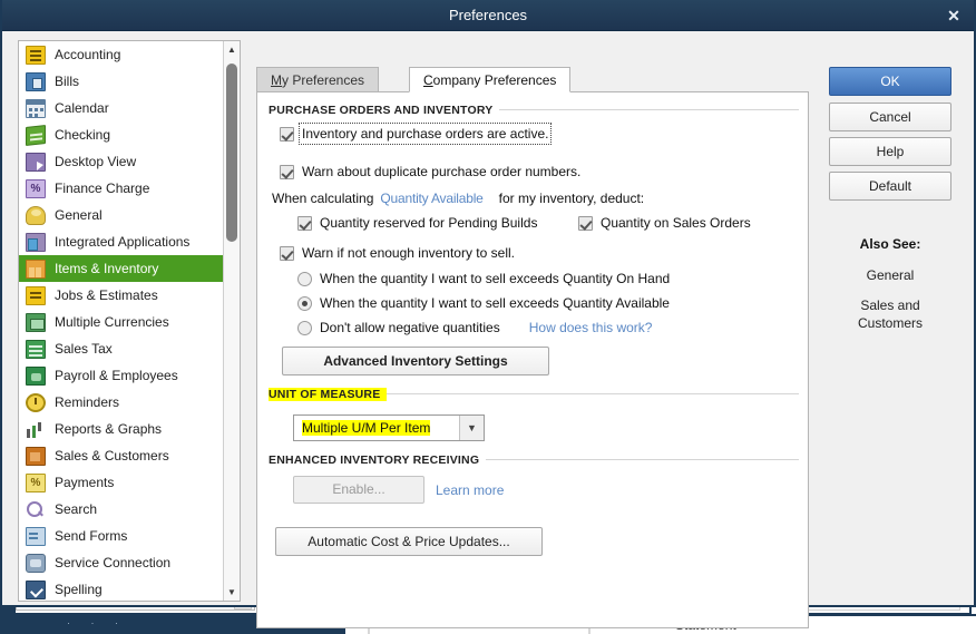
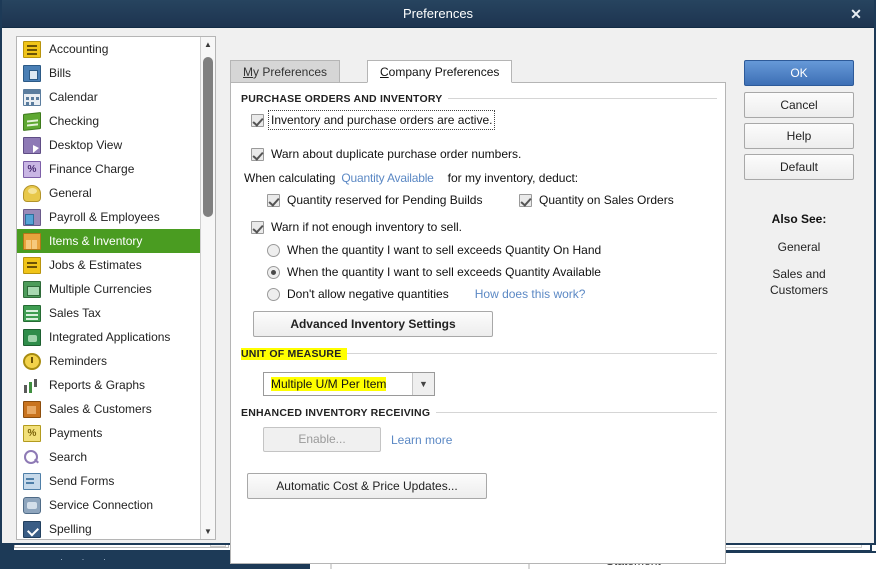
  · · ·
  Preferences
  ✕
  Accounting
  Bills
  Calendar
  Checking
  Desktop View
  %
  Finance Charge
  General
- Integrated Applications
+ Payroll & Employees
  Items & Inventory
  Jobs & Estimates
  Multiple Currencies
  Sales Tax
- Payroll & Employees
+ Integrated Applications
  Reminders
  Reports & Graphs
  Sales & Customers
  %
  Payments
  Search
  Send Forms
  Service Connection
  Spelling
  ▲
  ▼
  My Preferences
  Company Preferences
  PURCHASE ORDERS AND INVENTORY
  Inventory and purchase orders are active.
  Warn about duplicate purchase order numbers.
  When calculating
  Quantity Available
  for my inventory, deduct:
  Quantity reserved for Pending Builds
  Quantity on Sales Orders
  Warn if not enough inventory to sell.
  When the quantity I want to sell exceeds Quantity On Hand
  When the quantity I want to sell exceeds Quantity Available
  Don't allow negative quantities
  How does this work?
  Advanced Inventory Settings
  UNIT OF MEASURE
  Multiple U/M Per Item
  ▼
  ENHANCED INVENTORY RECEIVING
  Enable...
  Learn more
  Automatic Cost & Price Updates...
  OK
  Cancel
  Help
  Default
  Also See:
  General
  Sales and
  Customers
